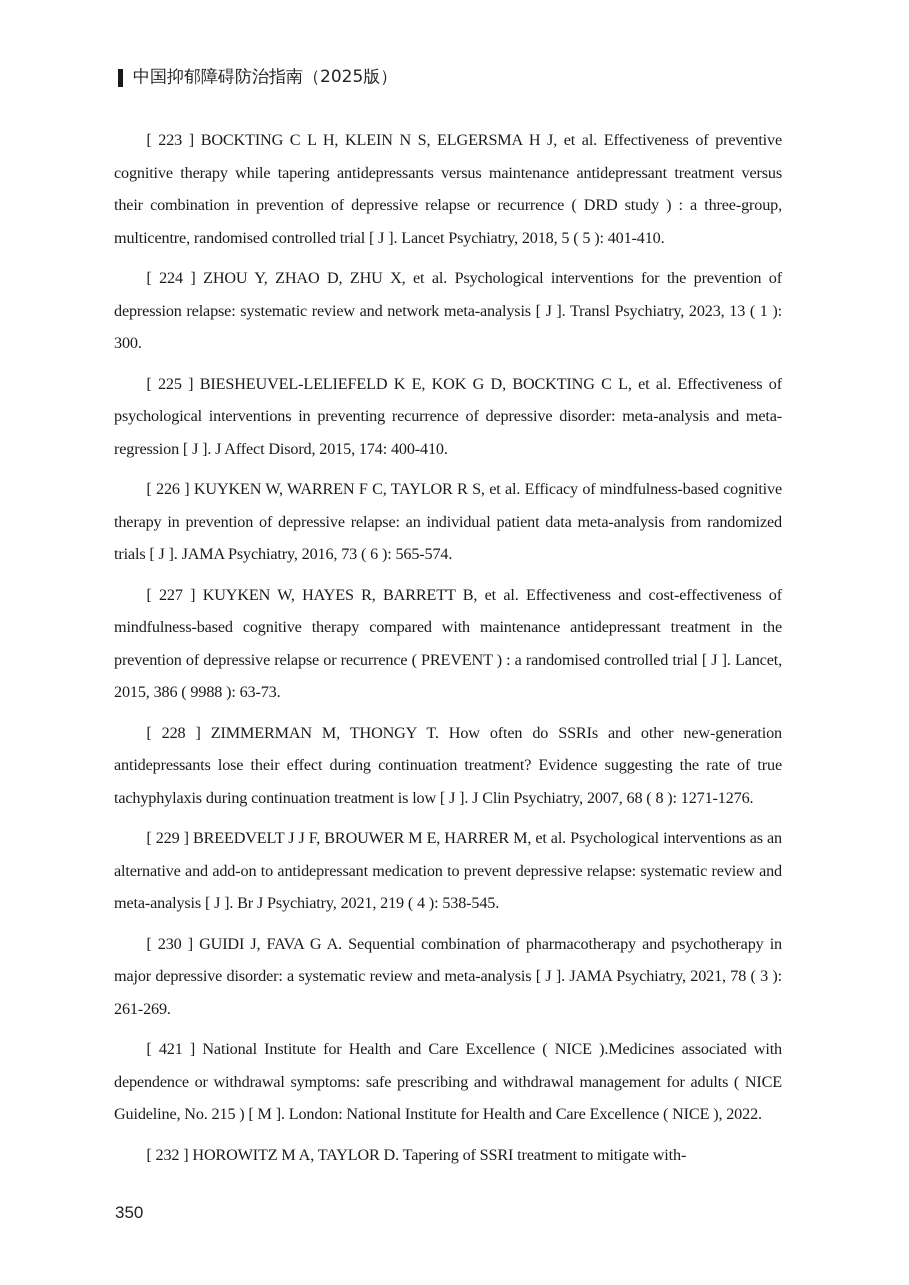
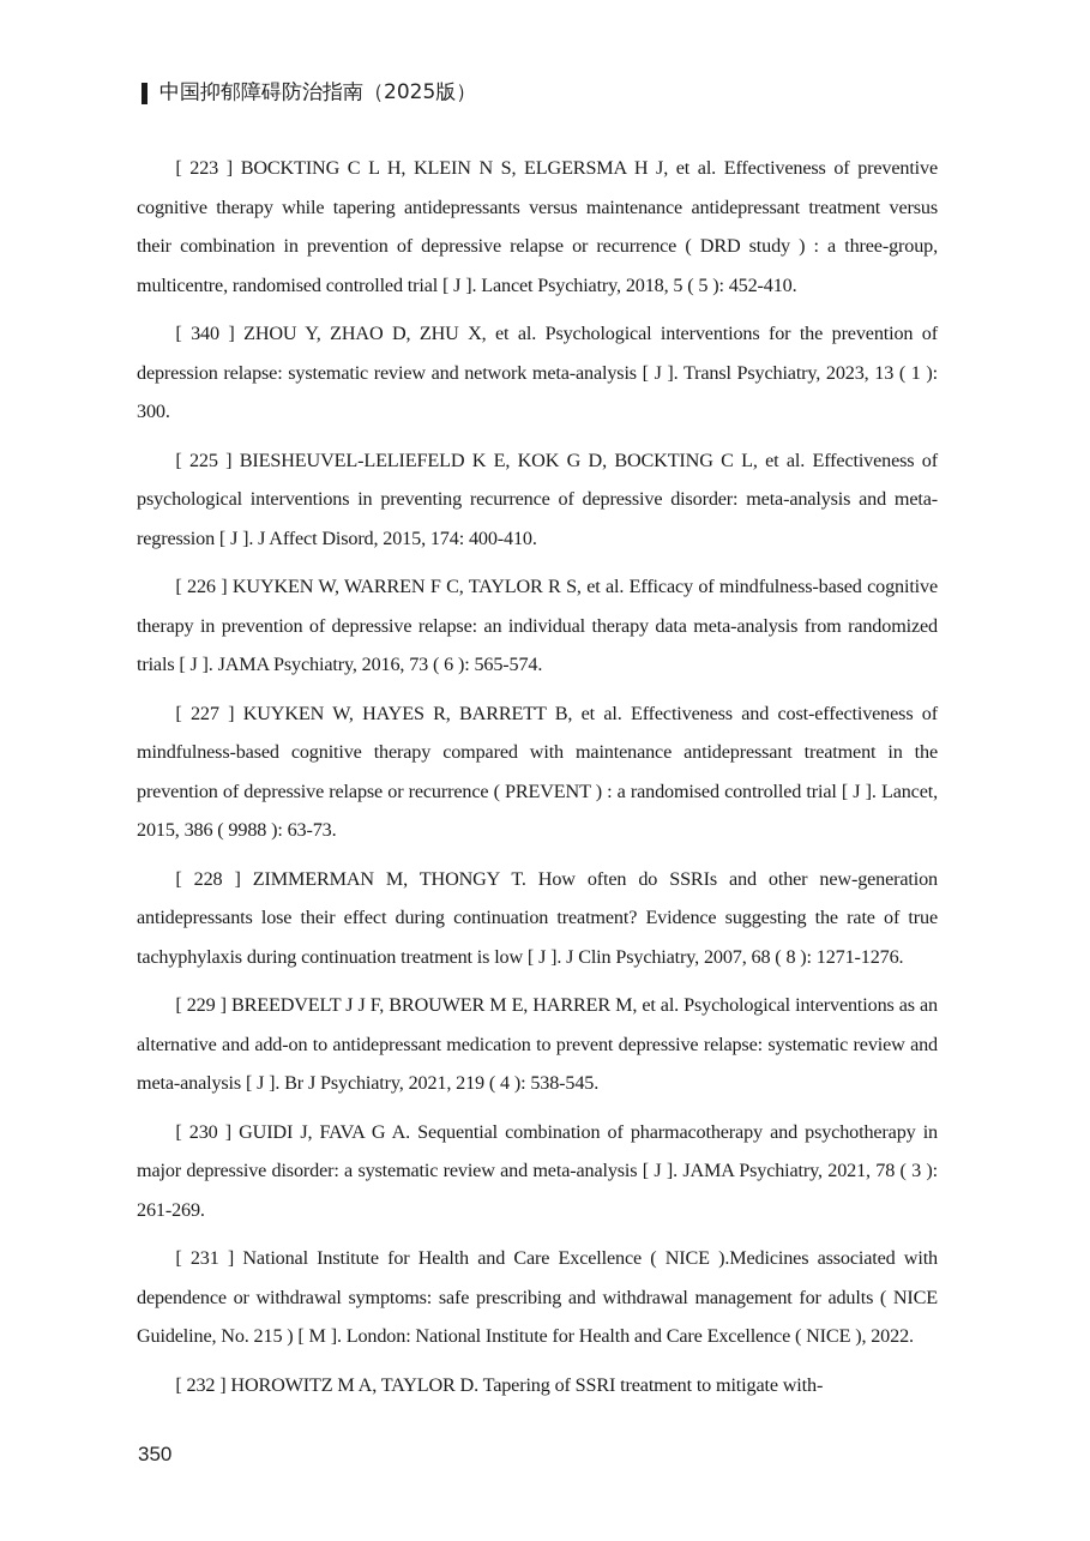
  中国抑郁障碍防治指南（2025版）
- [ 223 ] BOCKTING C L H, KLEIN N S, ELGERSMA H J, et al. Effectiveness of preventive cognitive therapy while tapering antidepressants versus maintenance antidepressant treatment versus their combination in prevention of depressive relapse or recurrence ( DRD study ) : a three-group, multicentre, randomised controlled trial [ J ]. Lancet Psychiatry, 2018, 5 ( 5 ): 401-410.
+ [ 223 ] BOCKTING C L H, KLEIN N S, ELGERSMA H J, et al. Effectiveness of preventive cognitive therapy while tapering antidepressants versus maintenance antidepressant treatment versus their combination in prevention of depressive relapse or recurrence ( DRD study ) : a three-group, multicentre, randomised controlled trial [ J ]. Lancet Psychiatry, 2018, 5 ( 5 ): 452-410.
- [ 224 ] ZHOU Y, ZHAO D, ZHU X, et al. Psychological interventions for the prevention of depression relapse: systematic review and network meta-analysis [ J ]. Transl Psychiatry, 2023, 13 ( 1 ): 300.
+ [ 340 ] ZHOU Y, ZHAO D, ZHU X, et al. Psychological interventions for the prevention of depression relapse: systematic review and network meta-analysis [ J ]. Transl Psychiatry, 2023, 13 ( 1 ): 300.
  [ 225 ] BIESHEUVEL-LELIEFELD K E, KOK G D, BOCKTING C L, et al. Effectiveness of psychological interventions in preventing recurrence of depressive disorder: meta-analysis and meta-regression [ J ]. J Affect Disord, 2015, 174: 400-410.
- [ 226 ] KUYKEN W, WARREN F C, TAYLOR R S, et al. Efficacy of mindfulness-based cognitive therapy in prevention of depressive relapse: an individual patient data meta-analysis from randomized trials [ J ]. JAMA Psychiatry, 2016, 73 ( 6 ): 565-574.
+ [ 226 ] KUYKEN W, WARREN F C, TAYLOR R S, et al. Efficacy of mindfulness-based cognitive therapy in prevention of depressive relapse: an individual therapy data meta-analysis from randomized trials [ J ]. JAMA Psychiatry, 2016, 73 ( 6 ): 565-574.
  [ 227 ] KUYKEN W, HAYES R, BARRETT B, et al. Effectiveness and cost-effectiveness of mindfulness-based cognitive therapy compared with maintenance antidepressant treatment in the prevention of depressive relapse or recurrence ( PREVENT ) : a randomised controlled trial [ J ]. Lancet, 2015, 386 ( 9988 ): 63-73.
  [ 228 ] ZIMMERMAN M, THONGY T. How often do SSRIs and other new-generation antidepressants lose their effect during continuation treatment? Evidence suggesting the rate of true tachyphylaxis during continuation treatment is low [ J ]. J Clin Psychiatry, 2007, 68 ( 8 ): 1271-1276.
  [ 229 ] BREEDVELT J J F, BROUWER M E, HARRER M, et al. Psychological interventions as an alternative and add-on to antidepressant medication to prevent depressive relapse: systematic review and meta-analysis [ J ]. Br J Psychiatry, 2021, 219 ( 4 ): 538-545.
  [ 230 ] GUIDI J, FAVA G A. Sequential combination of pharmacotherapy and psychotherapy in major depressive disorder: a systematic review and meta-analysis [ J ]. JAMA Psychiatry, 2021, 78 ( 3 ): 261-269.
- [ 421 ] National Institute for Health and Care Excellence ( NICE ).Medicines associated with dependence or withdrawal symptoms: safe prescribing and withdrawal management for adults ( NICE Guideline, No. 215 ) [ M ]. London: National Institute for Health and Care Excellence ( NICE ), 2022.
+ [ 231 ] National Institute for Health and Care Excellence ( NICE ).Medicines associated with dependence or withdrawal symptoms: safe prescribing and withdrawal management for adults ( NICE Guideline, No. 215 ) [ M ]. London: National Institute for Health and Care Excellence ( NICE ), 2022.
  [ 232 ] HOROWITZ M A, TAYLOR D. Tapering of SSRI treatment to mitigate with-
  350
